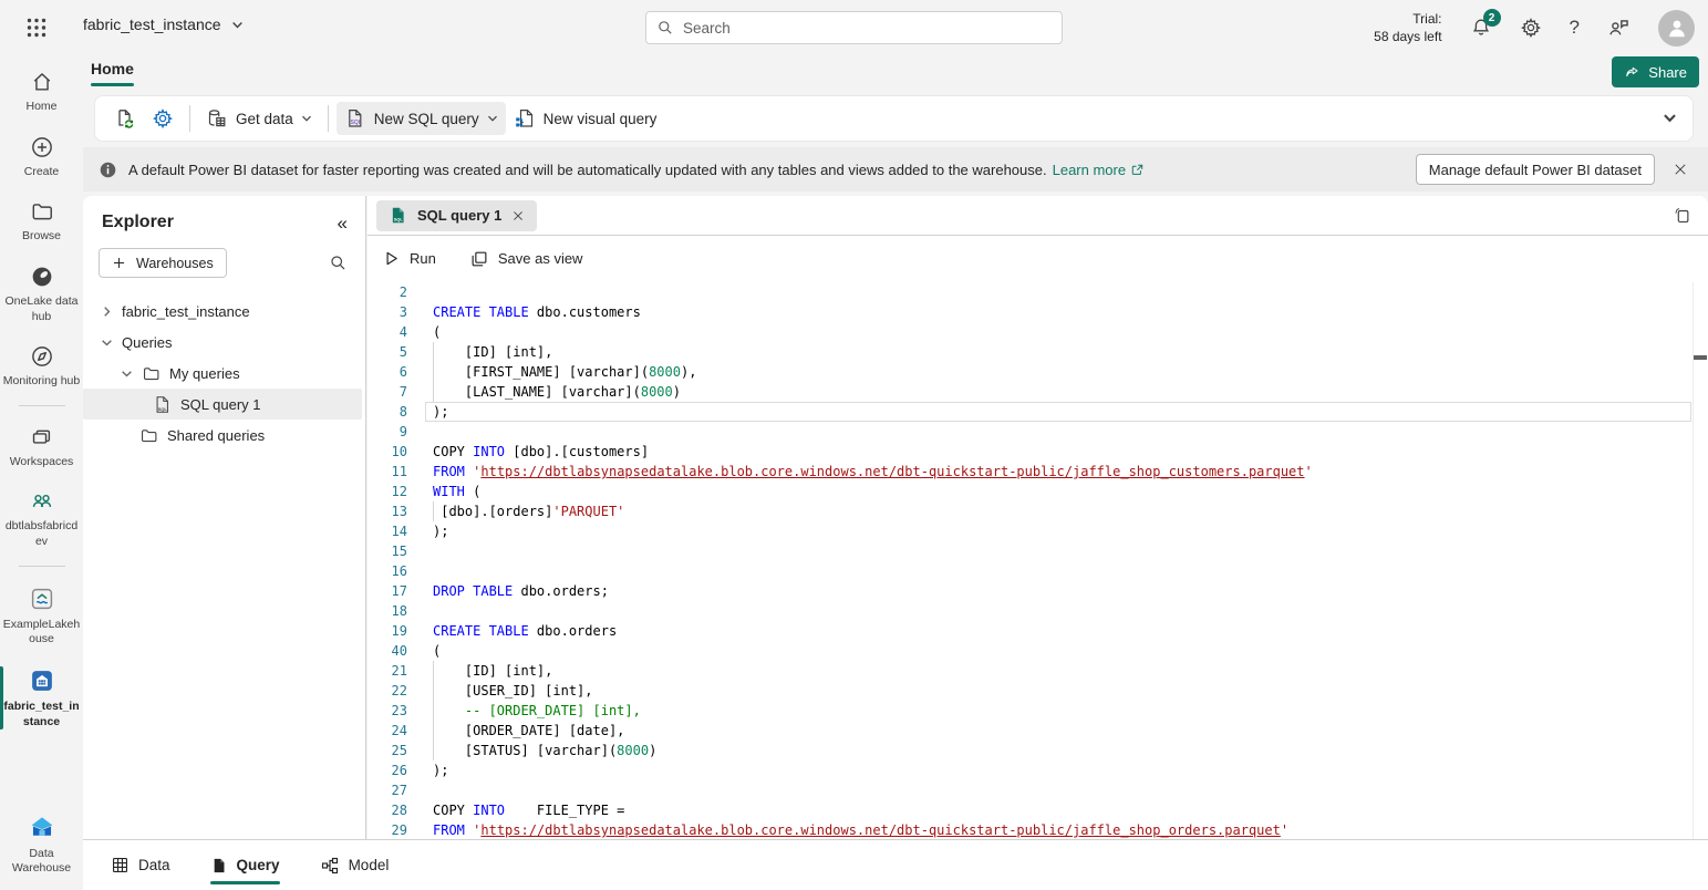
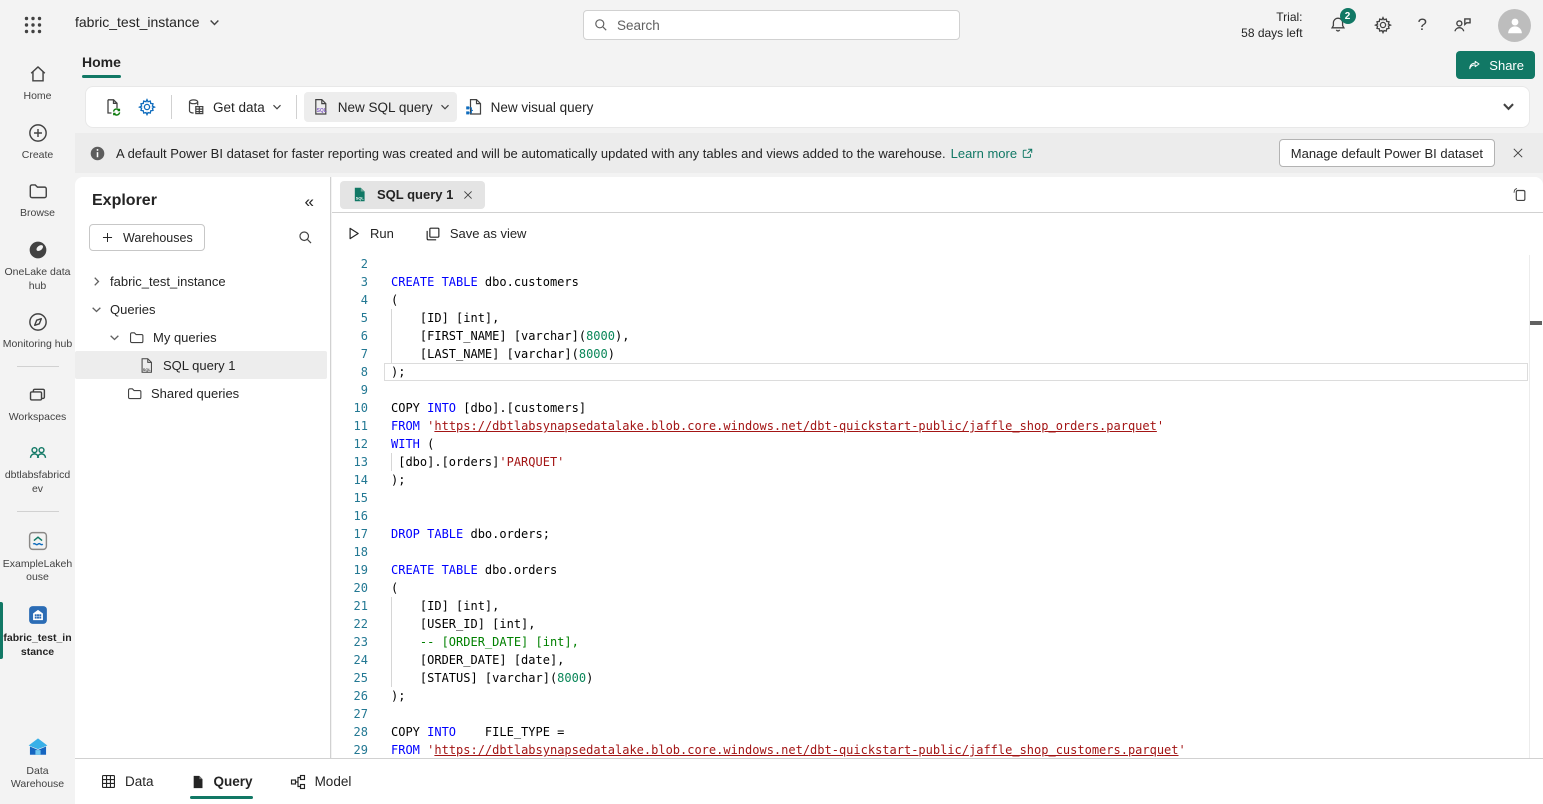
  fabric_test_instance
  Search
  Trial:
  58 days left
  2
  ?
  Home
  Share
  Get data
  New SQL query
  New visual query
  A default Power BI dataset for faster reporting was created and will be automatically updated with any tables and views added to the warehouse.
  Learn more
  Manage default Power BI dataset
  Home
  Create
  Browse
  OneLake data hub
  Monitoring hub
  Workspaces
  dbtlabsfabricdev
  ExampleLakehouse
  fabric_test_instance
  Data Warehouse
  Explorer
  «
  Warehouses
  fabric_test_instance
  Queries
  My queries
  SQL query 1
  Shared queries
  SQL query 1
  Run
  Save as view
  2
  3
  CREATE TABLE dbo.customers
  4
  (
  5
  [ID] [int],
  6
  [FIRST_NAME] [varchar](8000),
  7
  [LAST_NAME] [varchar](8000)
  8
  );
  9
  10
  COPY INTO [dbo].[customers]
  11
- FROM 'https://dbtlabsynapsedatalake.blob.core.windows.net/dbt-quickstart-public/jaffle_shop_customers.parquet'
+ FROM 'https://dbtlabsynapsedatalake.blob.core.windows.net/dbt-quickstart-public/jaffle_shop_orders.parquet'
  12
  WITH (
  13
  [dbo].[orders]'PARQUET'
  14
  );
  15
  16
  17
  DROP TABLE dbo.orders;
  18
  19
  CREATE TABLE dbo.orders
- 40
+ 20
  (
  21
  [ID] [int],
  22
  [USER_ID] [int],
  23
  -- [ORDER_DATE] [int],
  24
  [ORDER_DATE] [date],
  25
  [STATUS] [varchar](8000)
  26
  );
  27
  28
  COPY INTO FILE_TYPE =
  29
- FROM 'https://dbtlabsynapsedatalake.blob.core.windows.net/dbt-quickstart-public/jaffle_shop_orders.parquet'
+ FROM 'https://dbtlabsynapsedatalake.blob.core.windows.net/dbt-quickstart-public/jaffle_shop_customers.parquet'
  Data
  Query
  Model
